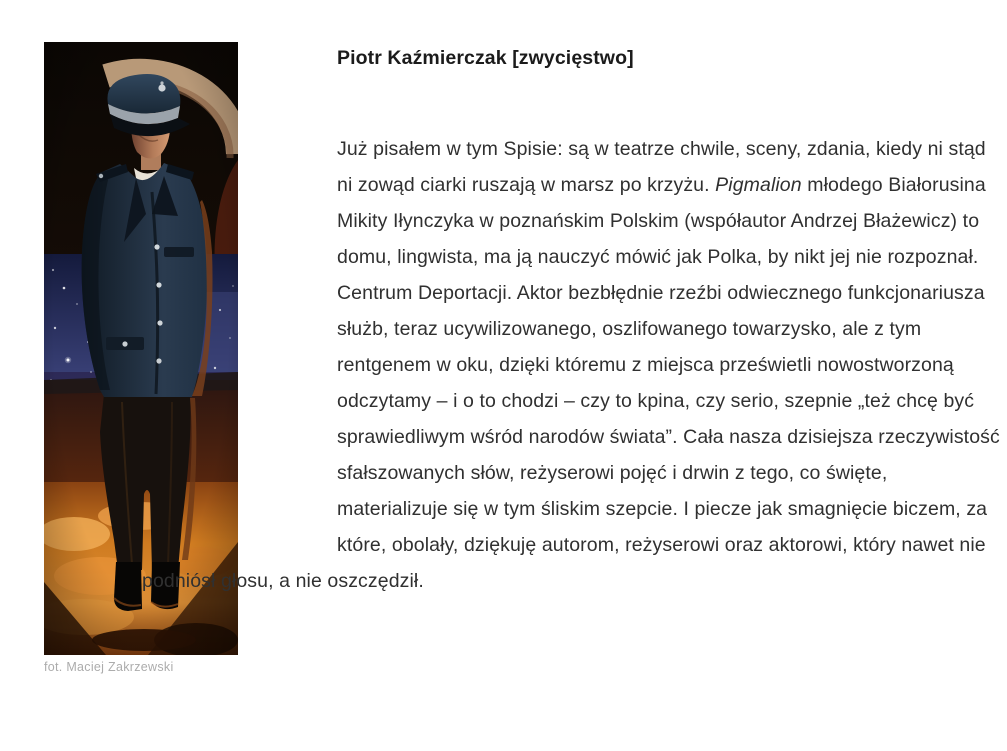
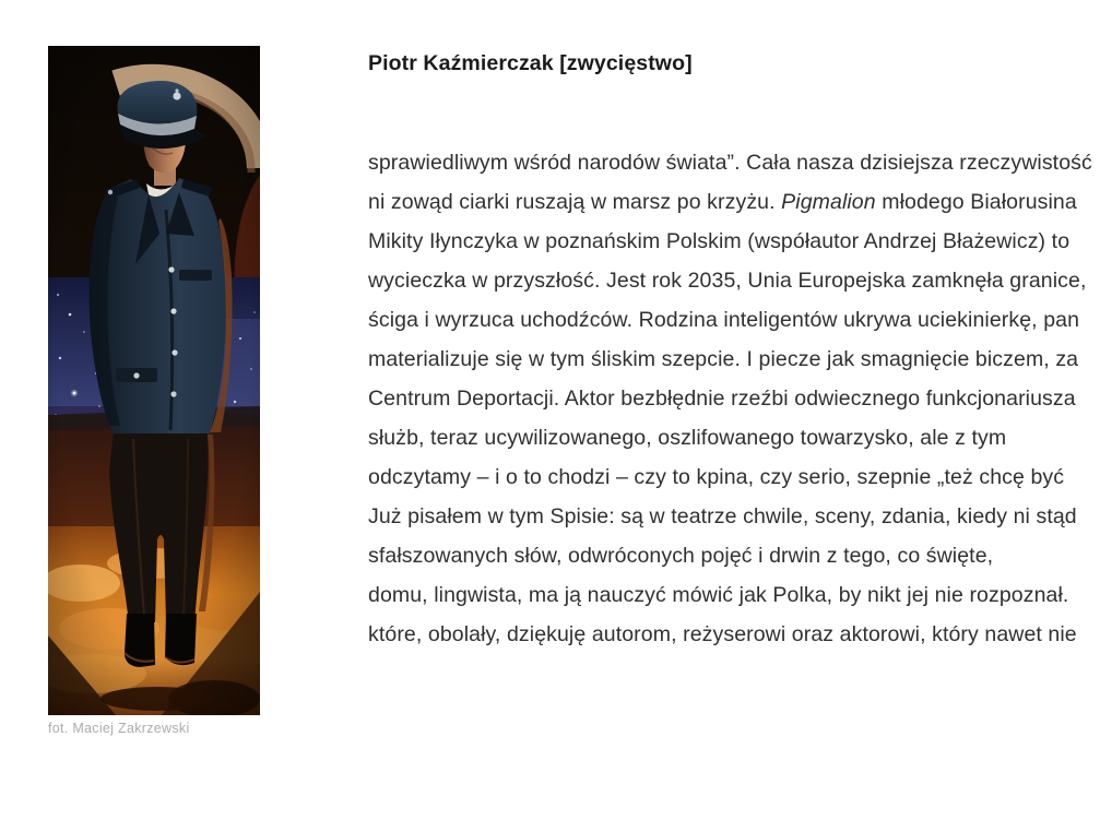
  fot. Maciej Zakrzewski
  Piotr Kaźmierczak [zwycięstwo]
- Już pisałem w tym Spisie: są w teatrze chwile, sceny, zdania, kiedy ni stąd
+ sprawiedliwym wśród narodów świata”. Cała nasza dzisiejsza rzeczywistość
  ni zowąd ciarki ruszają w marsz po krzyżu. Pigmalion młodego Białorusina
  Mikity Iłynczyka w poznańskim Polskim (współautor Andrzej Błażewicz) to
+ wycieczka w przyszłość. Jest rok 2035, Unia Europejska zamknęła granice,
+ ściga i wyrzuca uchodźców. Rodzina inteligentów ukrywa uciekinierkę, pan
- domu, lingwista, ma ją nauczyć mówić jak Polka, by nikt jej nie rozpoznał.
+ materializuje się w tym śliskim szepcie. I piecze jak smagnięcie biczem, za
  Centrum Deportacji. Aktor bezbłędnie rzeźbi odwiecznego funkcjonariusza
  służb, teraz ucywilizowanego, oszlifowanego towarzysko, ale z tym
- rentgenem w oku, dzięki któremu z miejsca prześwietli nowostworzoną
  odczytamy – i o to chodzi – czy to kpina, czy serio, szepnie „też chcę być
- sprawiedliwym wśród narodów świata”. Cała nasza dzisiejsza rzeczywistość
+ Już pisałem w tym Spisie: są w teatrze chwile, sceny, zdania, kiedy ni stąd
- sfałszowanych słów, reżyserowi pojęć i drwin z tego, co święte,
+ sfałszowanych słów, odwróconych pojęć i drwin z tego, co święte,
- materializuje się w tym śliskim szepcie. I piecze jak smagnięcie biczem, za
+ domu, lingwista, ma ją nauczyć mówić jak Polka, by nikt jej nie rozpoznał.
  które, obolały, dziękuję autorom, reżyserowi oraz aktorowi, który nawet nie
- podniósł głosu, a nie oszczędził.
